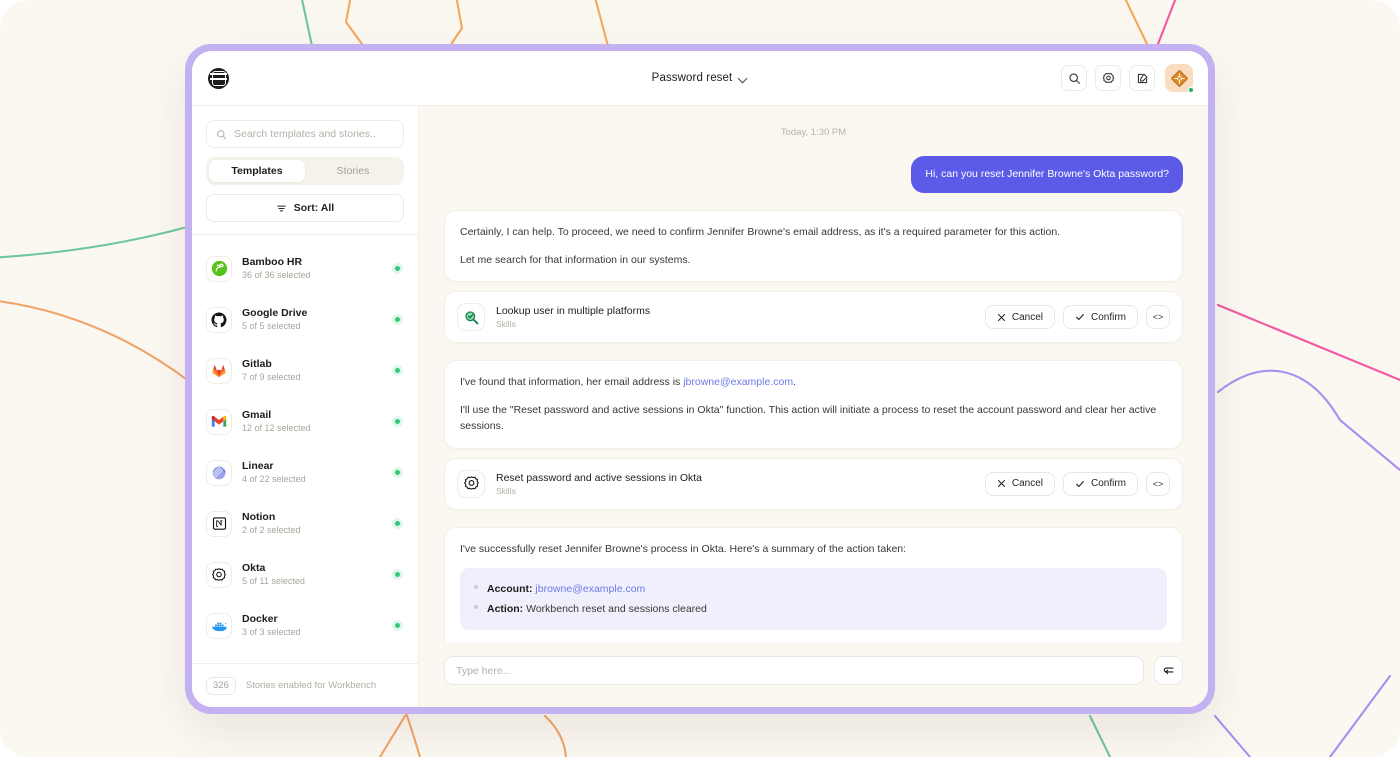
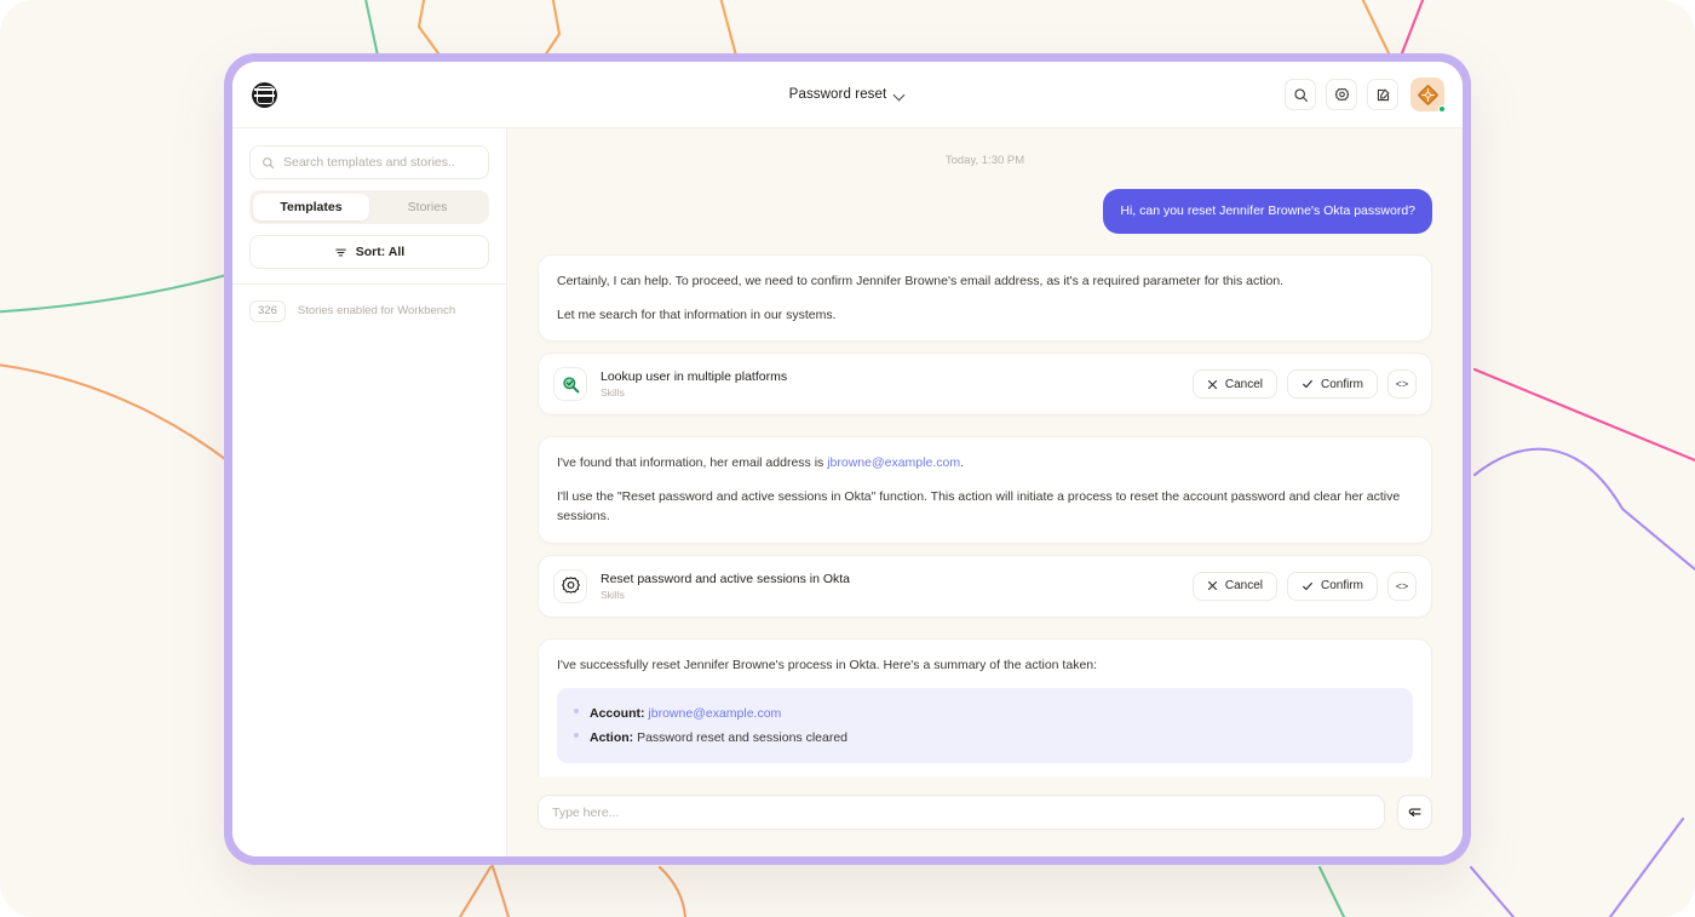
  Password reset
  Search templates and stories..
  Templates
  Stories
  Sort: All
- Bamboo HR
- 36 of 36 selected
- Google Drive
- 5 of 5 selected
- Gitlab
- 7 of 9 selected
- Gmail
- 12 of 12 selected
- Linear
- 4 of 22 selected
- Notion
- 2 of 2 selected
- Okta
- 5 of 11 selected
- Docker
- 3 of 3 selected
  326
  Stories enabled for Workbench
  Today, 1:30 PM
  Hi, can you reset Jennifer Browne's Okta password?
  Certainly, I can help. To proceed, we need to confirm Jennifer Browne's email address, as it's a required parameter for this action.
  Let me search for that information in our systems.
  Lookup user in multiple platforms
  Skills
  Cancel
  Confirm
  <>
  I've found that information, her email address is jbrowne@example.com.
  I'll use the "Reset password and active sessions in Okta" function. This action will initiate a process to reset the account password and clear her active sessions.
  Reset password and active sessions in Okta
  Skills
  Cancel
  Confirm
  <>
  I've successfully reset Jennifer Browne's process in Okta. Here's a summary of the action taken:
  Account: jbrowne@example.com
- Action: Workbench reset and sessions cleared
+ Action: Password reset and sessions cleared
  Type here...
